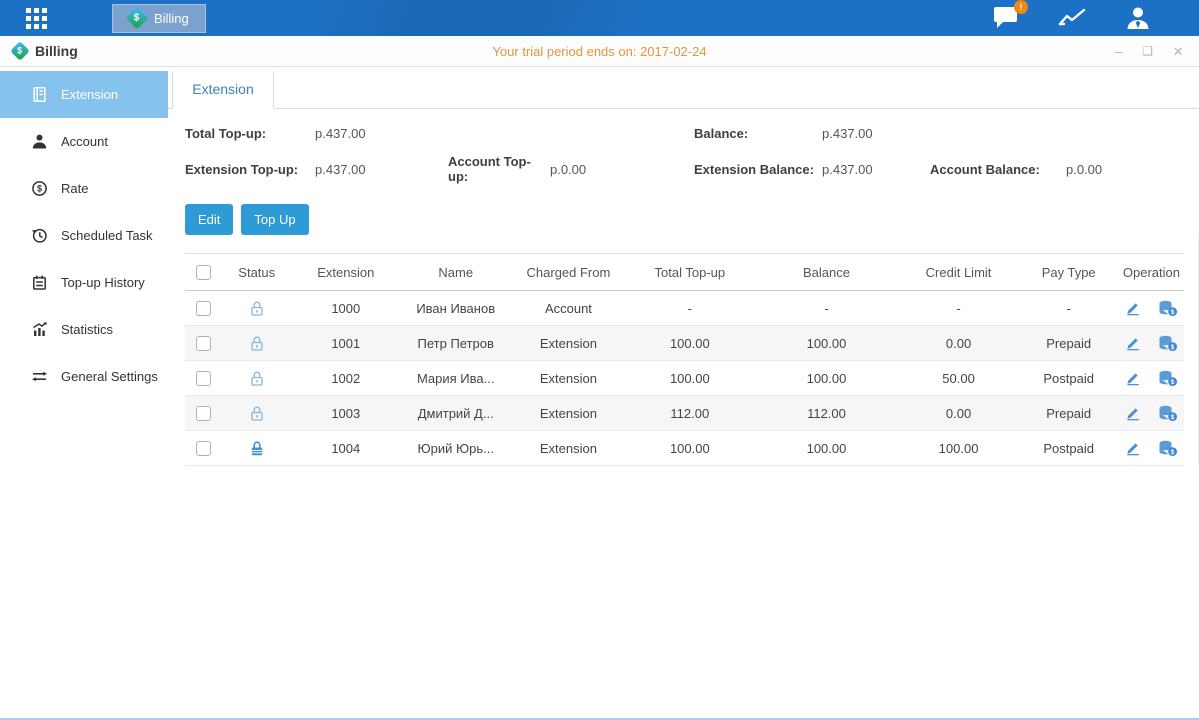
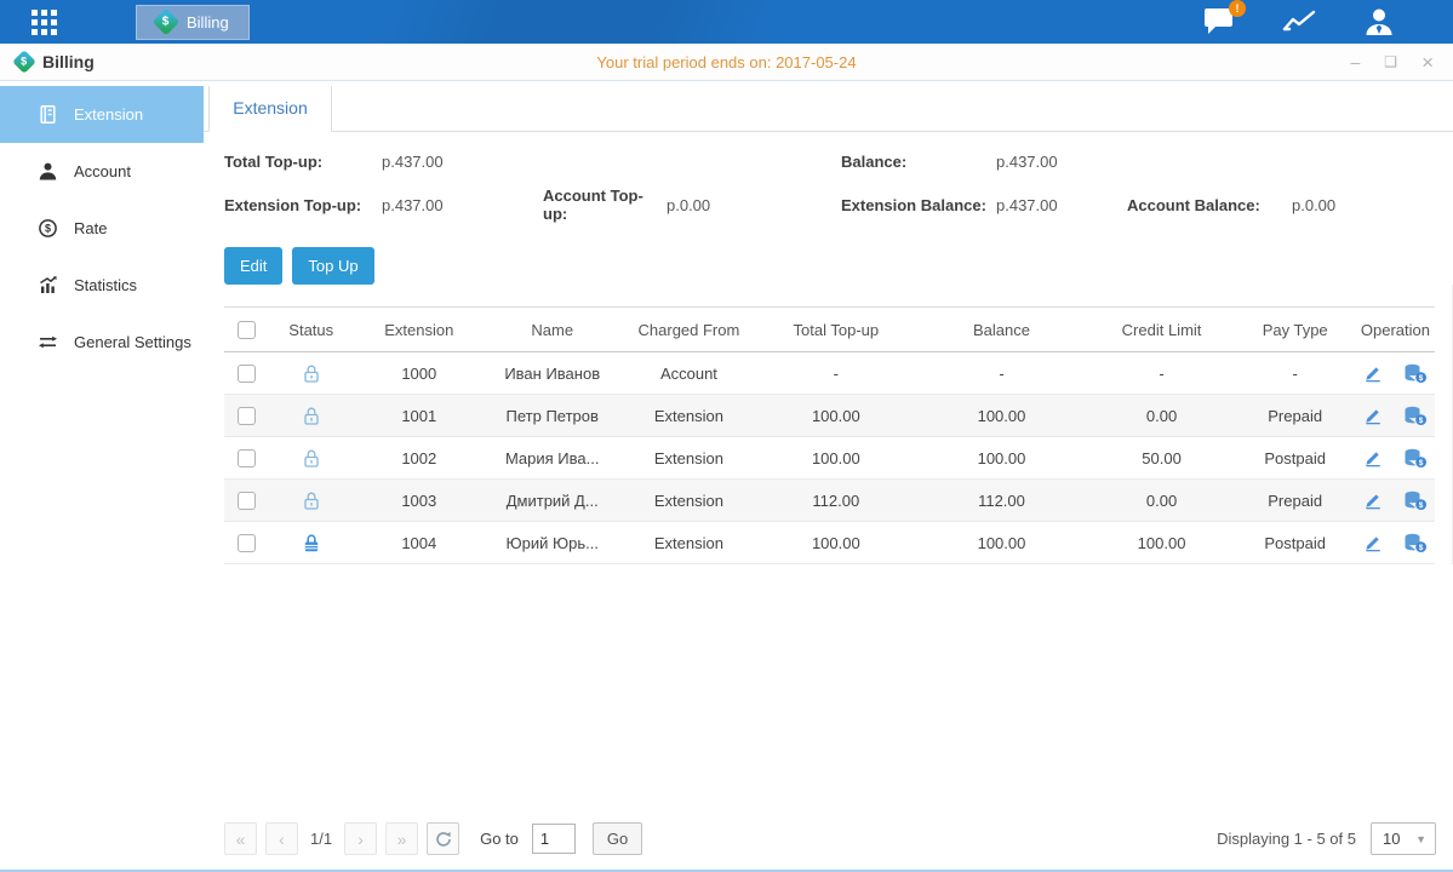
  Billing
  !
  Billing
- Your trial period ends on: 2017-02-24
+ Your trial period ends on: 2017-05-24
  –
  ❑
  ×
  Extension
  Account
  $
  Rate
- Scheduled Task
- Top-up History
  Statistics
  General Settings
  Extension
  Total Top-up:
  p.437.00
  Balance:
  p.437.00
  Extension Top-up:
  p.437.00
  Account Top-up:
  p.0.00
  Extension Balance:
  p.437.00
  Account Balance:
  p.0.00
  Edit
  Top Up
  	Status	Extension	Name	Charged From	Total Top-up	Balance	Credit Limit	Pay Type	Operation
  		1000	Иван Иванов	Account	-	-	-	-
  		1001	Петр Петров	Extension	100.00	100.00	0.00	Prepaid
  		1002	Мария Ива...	Extension	100.00	100.00	50.00	Postpaid
  		1003	Дмитрий Д...	Extension	112.00	112.00	0.00	Prepaid
  		1004	Юрий Юрь...	Extension	100.00	100.00	100.00	Postpaid
+ «
+ ‹
+ 1/1
+ ›
+ »
+ Go to
+ 1
+ Go
+ Displaying 1 - 5 of 5
+ 10
+ ▼
